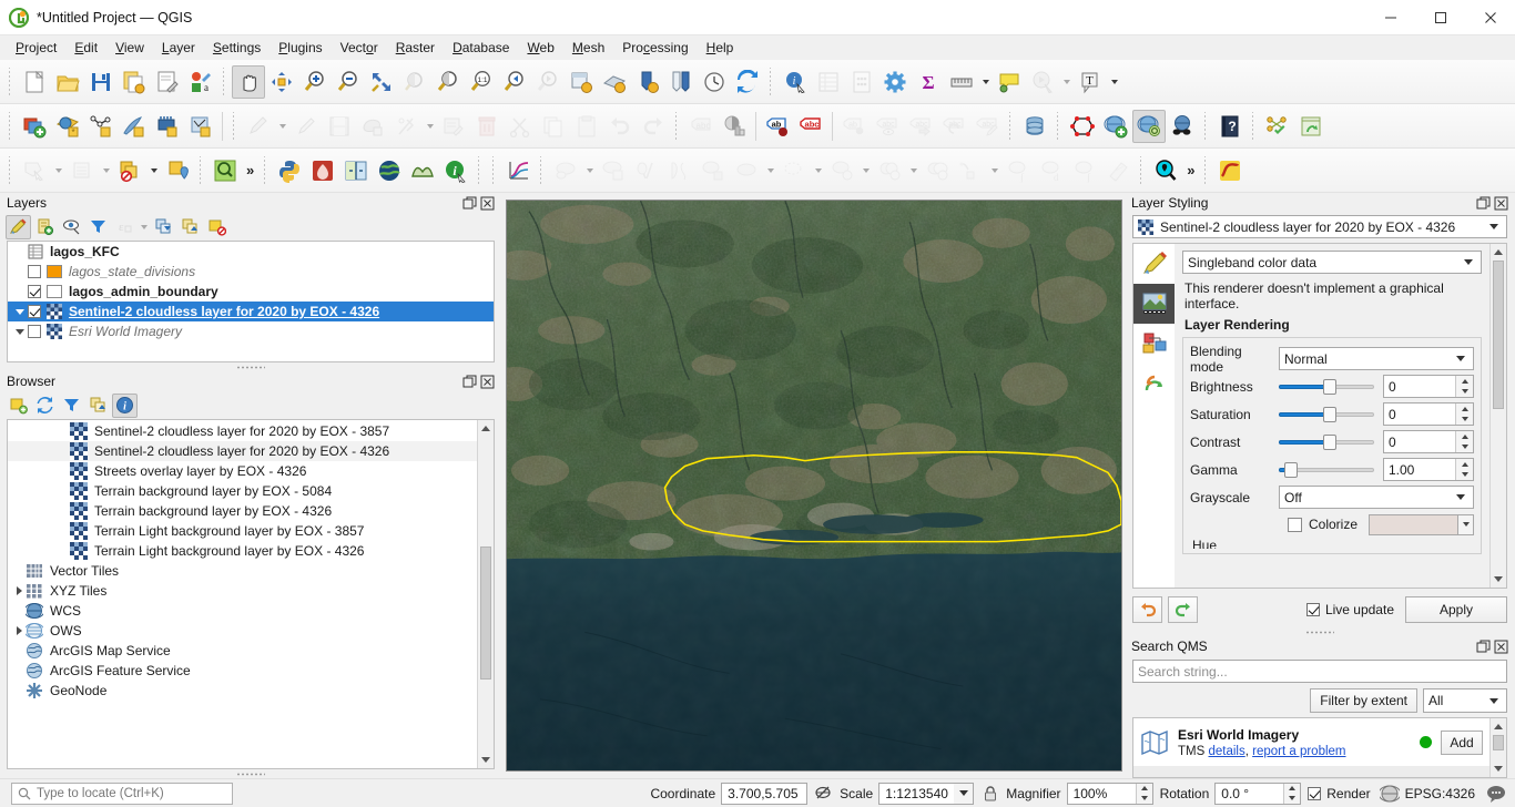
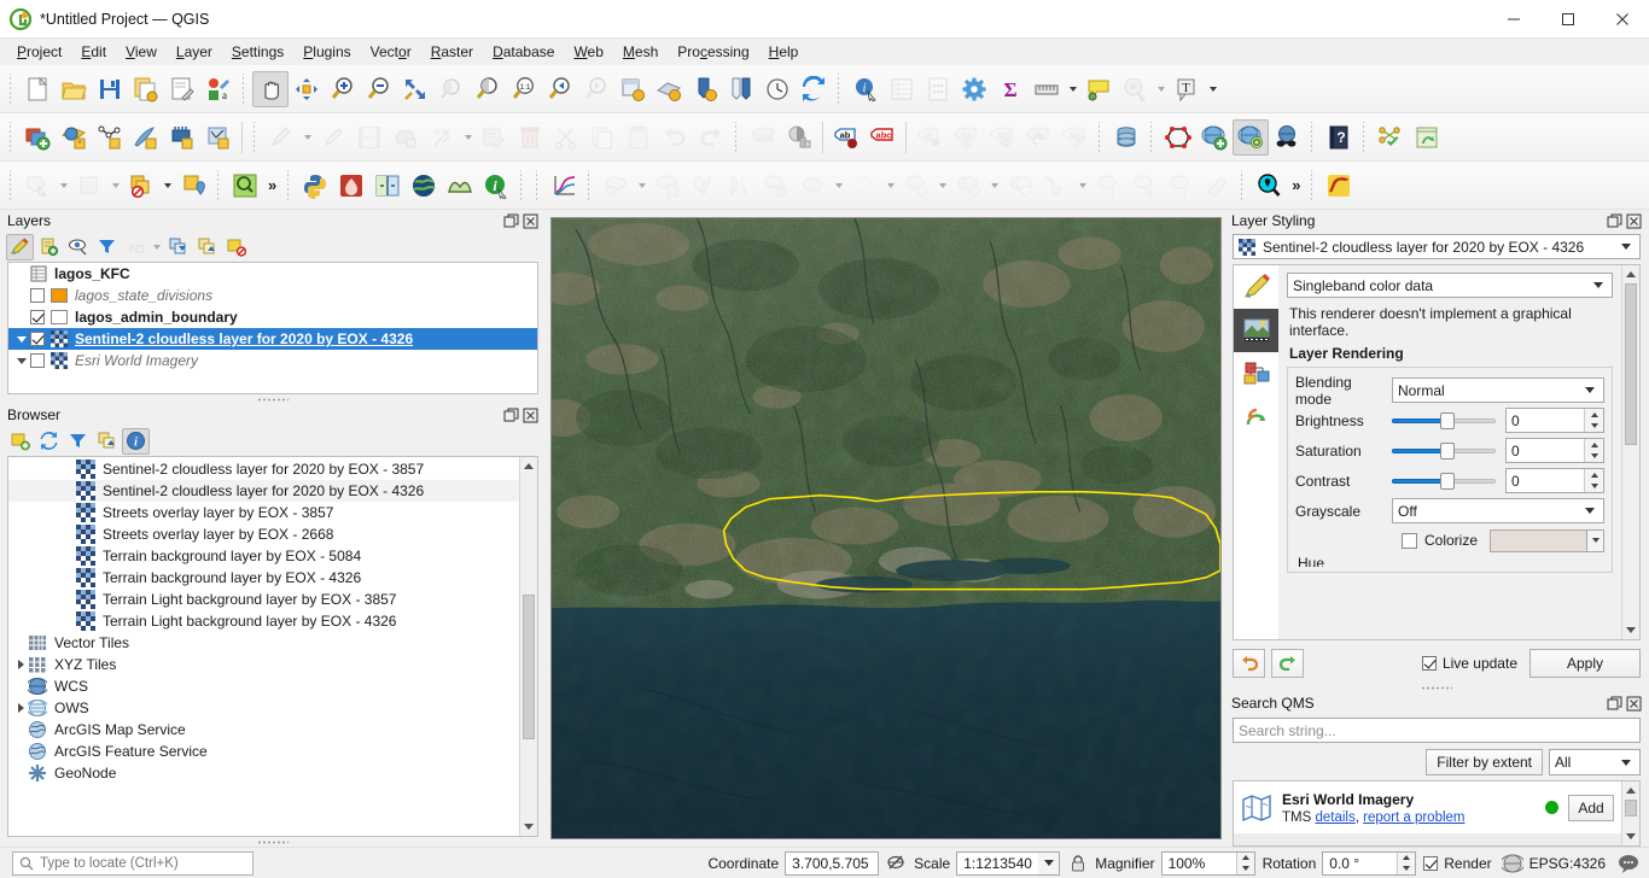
  *Untitled Project — QGIS
  Project
  Edit
  View
  Layer
  Settings
  Plugins
  Vector
  Raster
  Database
  Web
  Mesh
  Processing
  Help
  a
  i
  Σ
  T
  *
  ab
  abc
  ?
  »
  i
  »
  Layers
  lagos_KFC
  lagos_state_divisions
  lagos_admin_boundary
  Sentinel-2 cloudless layer for 2020 by EOX - 4326
  Esri World Imagery
  Browser
  i
  Sentinel-2 cloudless layer for 2020 by EOX - 3857
  Sentinel-2 cloudless layer for 2020 by EOX - 4326
+ Streets overlay layer by EOX - 3857
- Streets overlay layer by EOX - 4326
+ Streets overlay layer by EOX - 2668
  Terrain background layer by EOX - 5084
  Terrain background layer by EOX - 4326
  Terrain Light background layer by EOX - 3857
  Terrain Light background layer by EOX - 4326
  Vector Tiles
  XYZ Tiles
  WCS
  OWS
  ArcGIS Map Service
  ArcGIS Feature Service
  GeoNode
  Layer Styling
  Sentinel-2 cloudless layer for 2020 by EOX - 4326
  Singleband color data
  This renderer doesn't implement a graphical interface.
  Layer Rendering
  Blending mode
  Normal
  Brightness
  0
  Saturation
  0
  Contrast
  0
- Gamma
- 1.00
  Grayscale
  Off
  Colorize
  Hue
  Live update
  Apply
  Search QMS
  Search string...
  Filter by extent
  All
  Esri World Imagery TMS details, report a problem
  Add
  Type to locate (Ctrl+K)
  Coordinate
  3.700,5.705
  Scale
  1:1213540
  Magnifier
  100%
  Rotation
  0.0 °
  Render
  EPSG:4326
